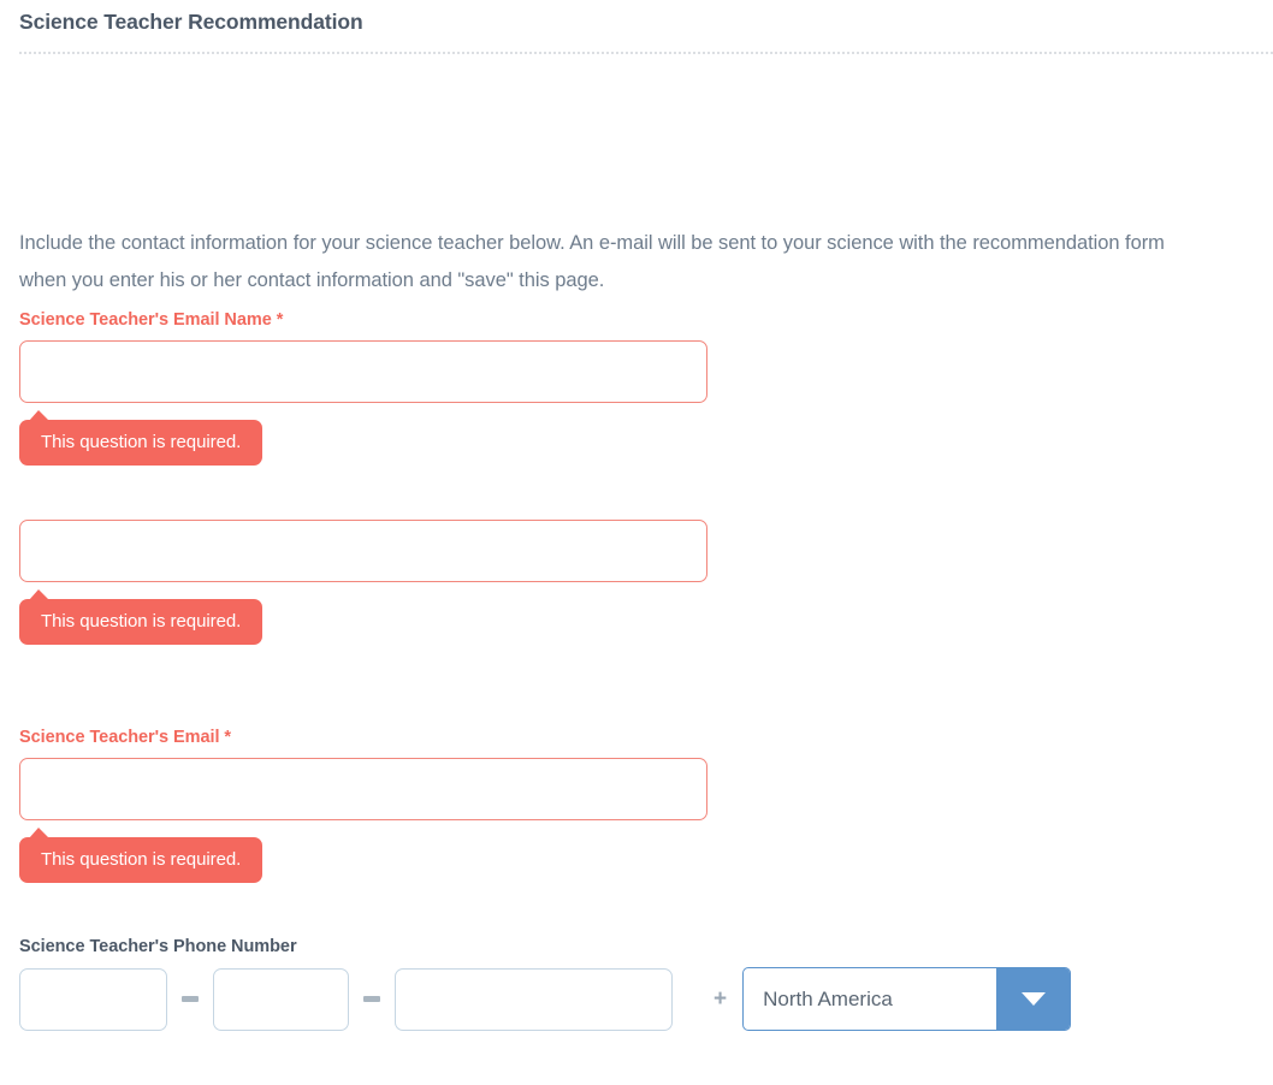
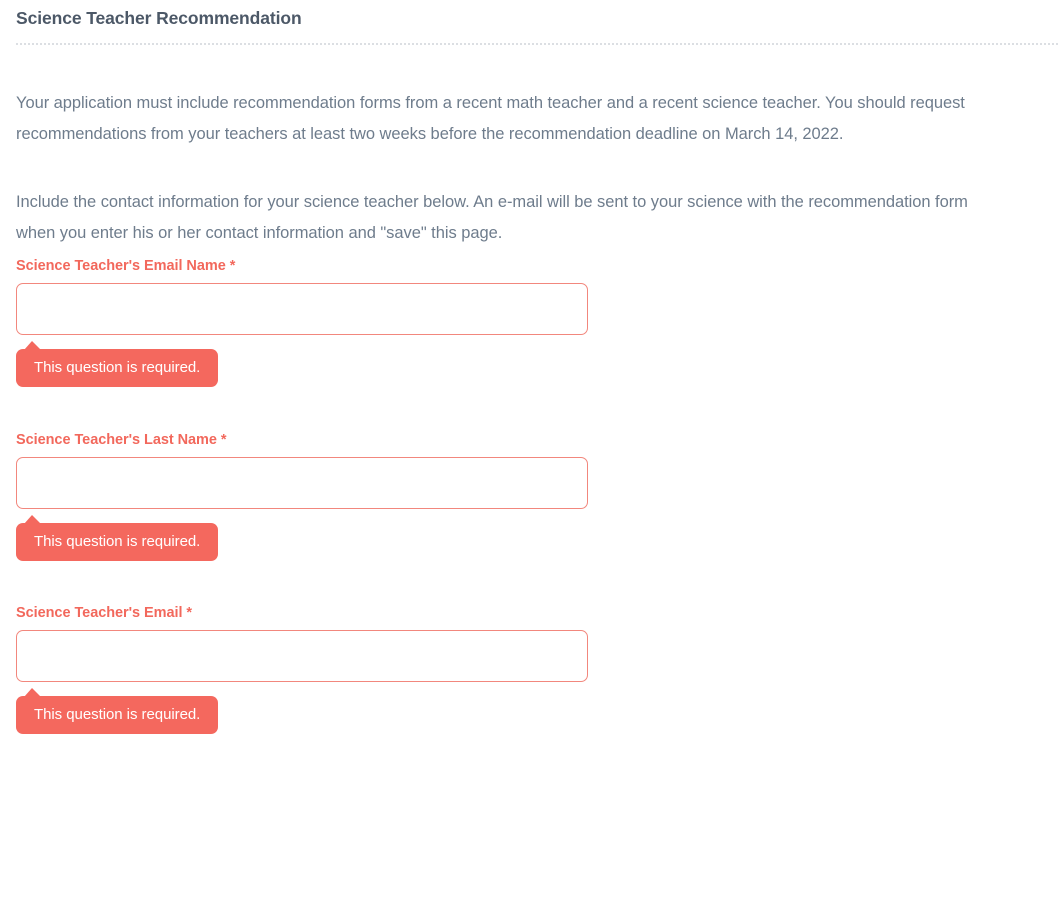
  Science Teacher Recommendation
+ Your application must include recommendation forms from a recent math teacher and a recent science teacher. You should request recommendations from your teachers at least two weeks before the recommendation deadline on March 14, 2022.
  Include the contact information for your science teacher below. An e-mail will be sent to your science with the recommendation form when you enter his or her contact information and "save" this page.
  Science Teacher's Email Name *
  This question is required.
+ Science Teacher's Last Name *
  This question is required.
  Science Teacher's Email *
  This question is required.
- Science Teacher's Phone Number
- +
- North America
